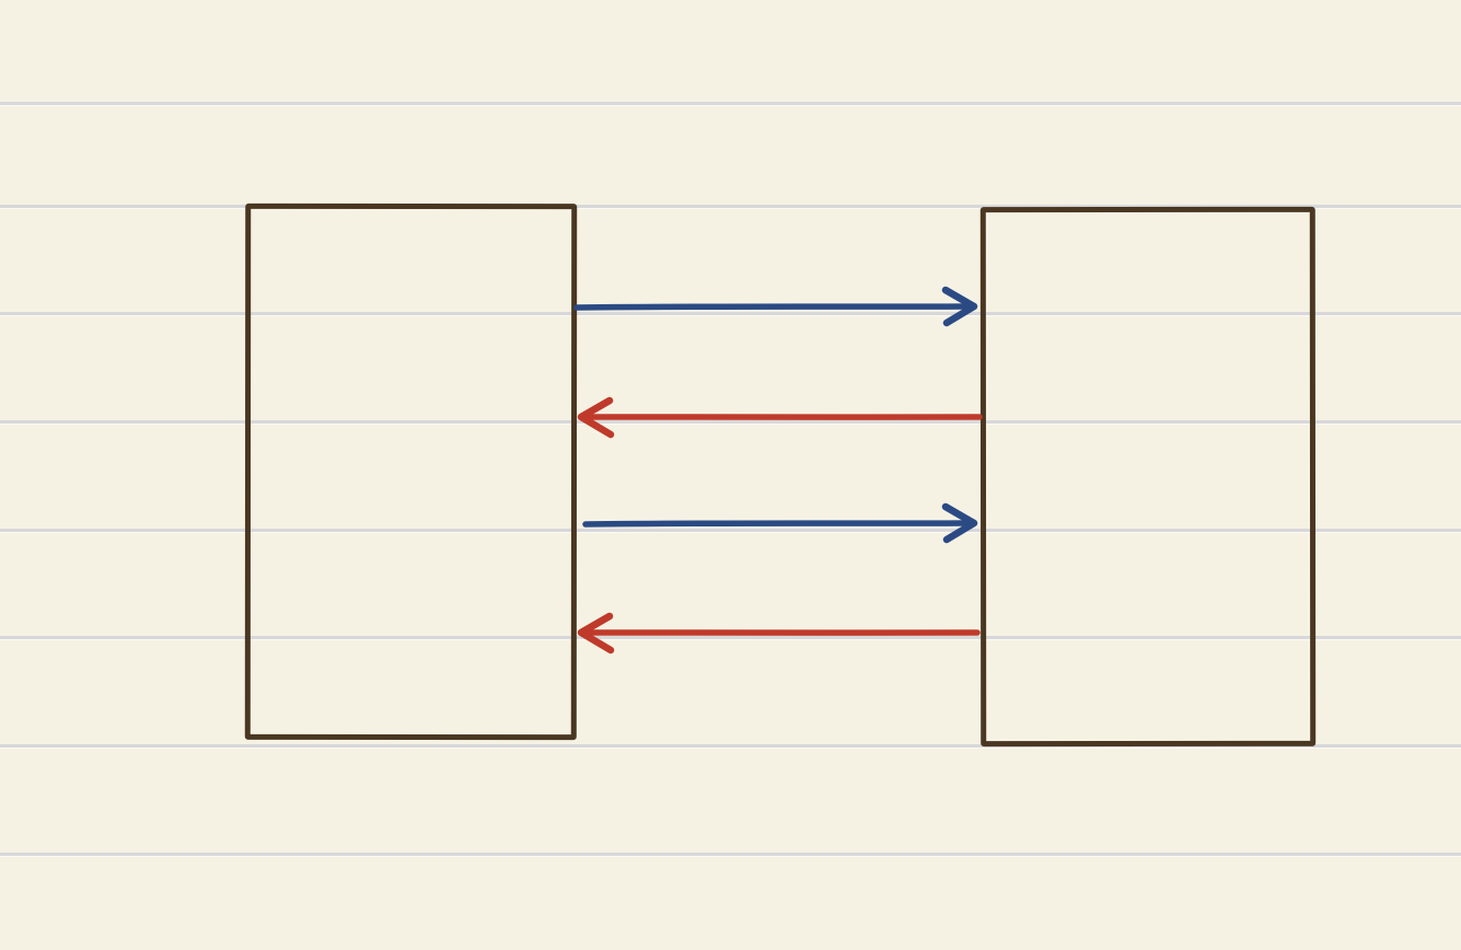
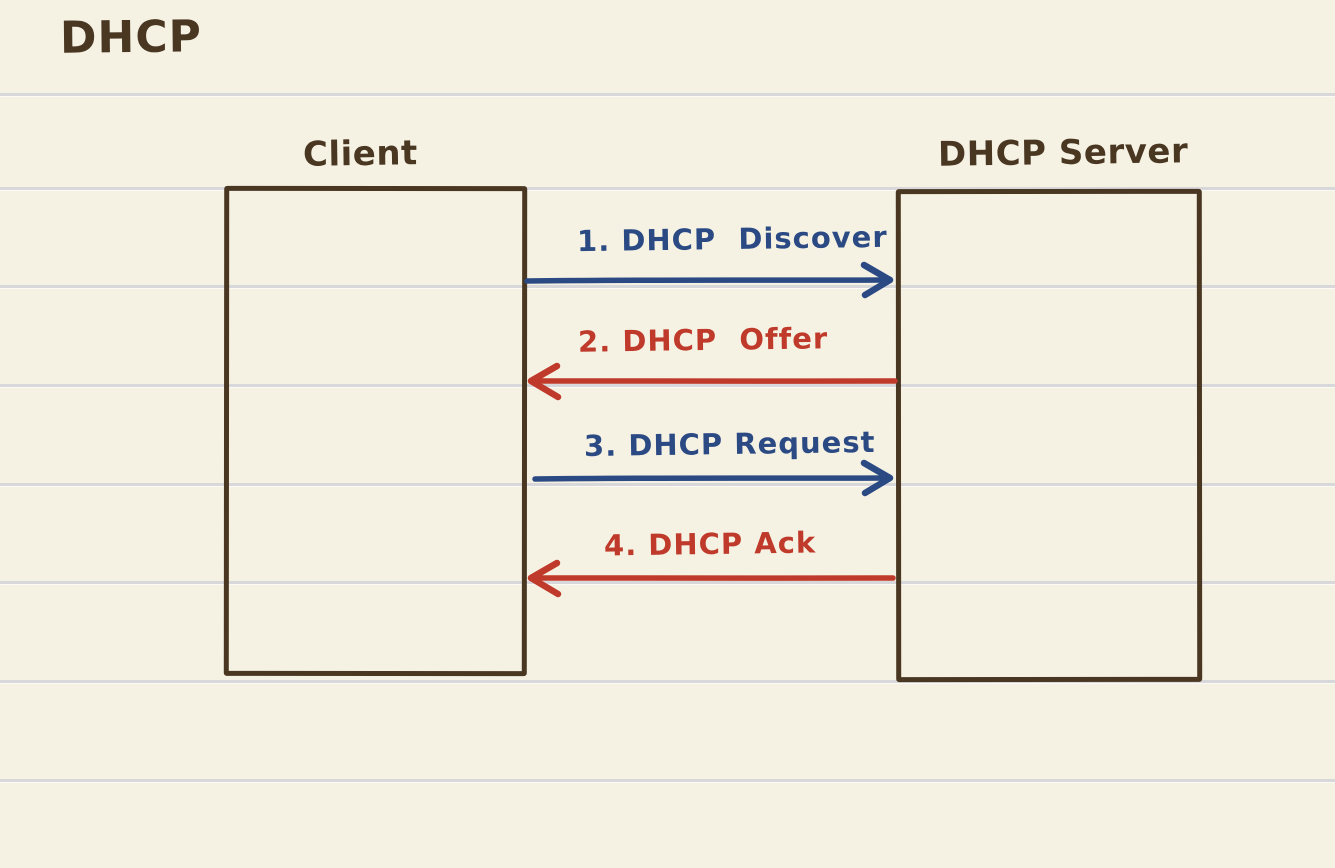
+ DHCP
+ Client
+ DHCP Server
+ 1. DHCP Discover
+ 2. DHCP Offer
+ 3. DHCP Request
+ 4. DHCP Ack
